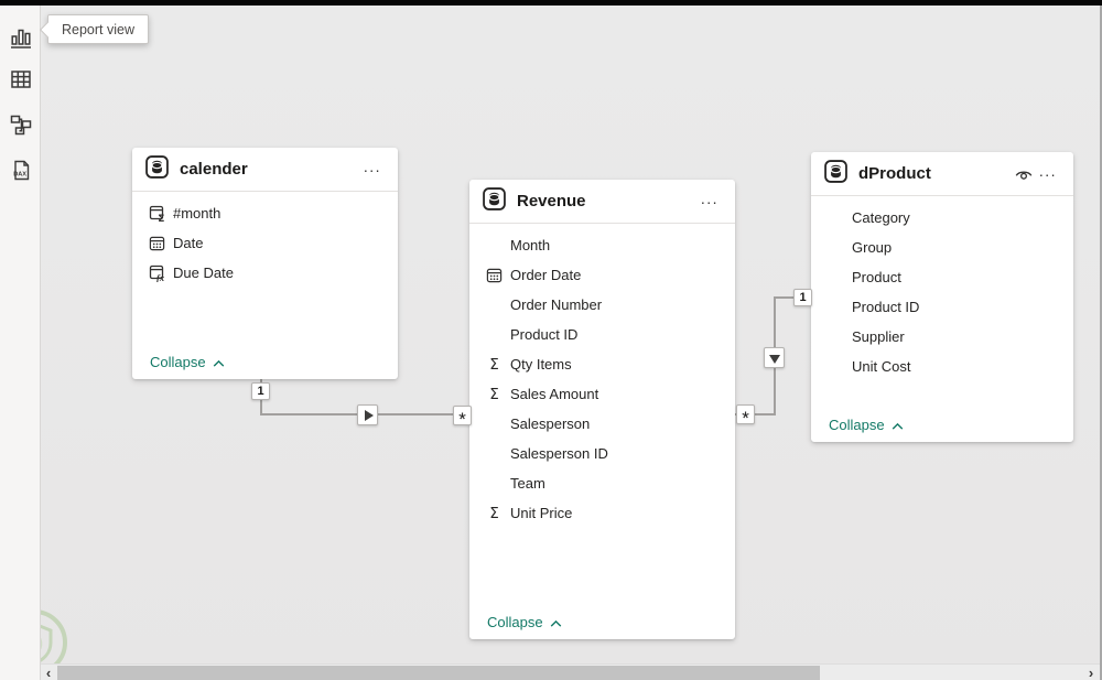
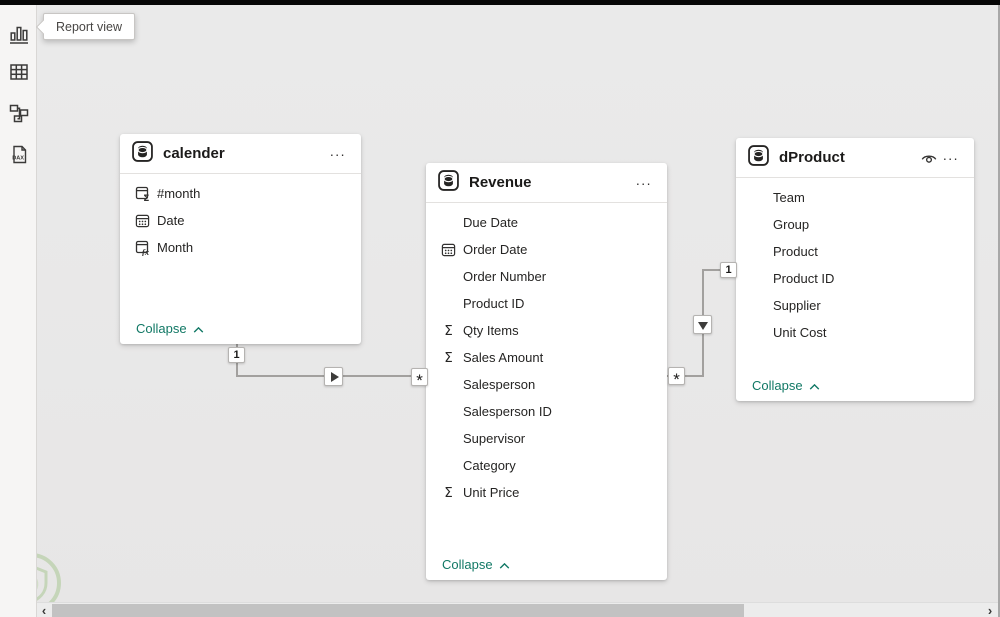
  Report view
  1
  *
  1
  *
  calender
  ...
  Σ
  #month
  Date
  fx
- Due Date
+ Month
  Collapse
  Revenue
  ...
- Month
+ Due Date
  Order Date
  Order Number
  Product ID
  Σ
  Qty Items
  Σ
  Sales Amount
  Salesperson
  Salesperson ID
+ Supervisor
- Team
+ Category
  Σ
  Unit Price
  Collapse
  dProduct
  ...
- Category
+ Team
  Group
  Product
  Product ID
  Supplier
  Unit Cost
  Collapse
  ‹
  ›
